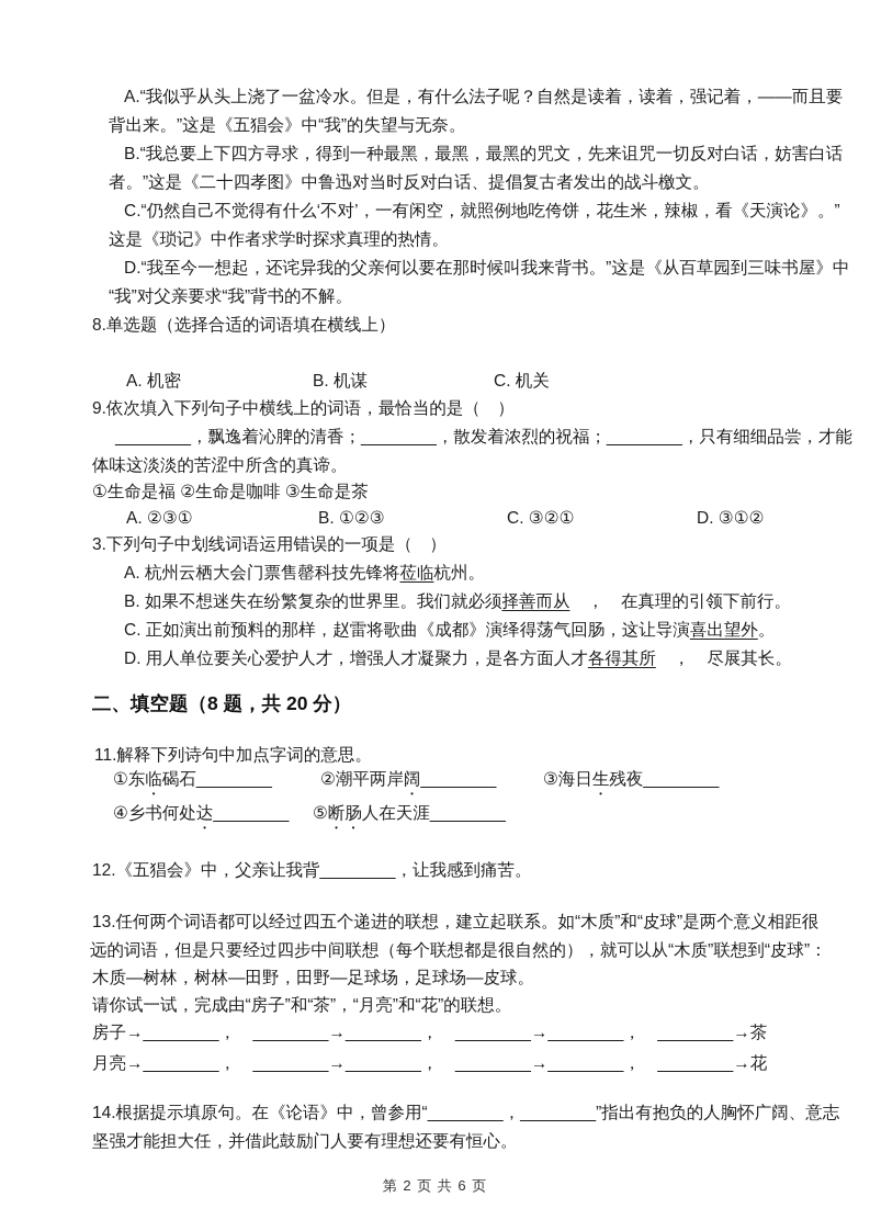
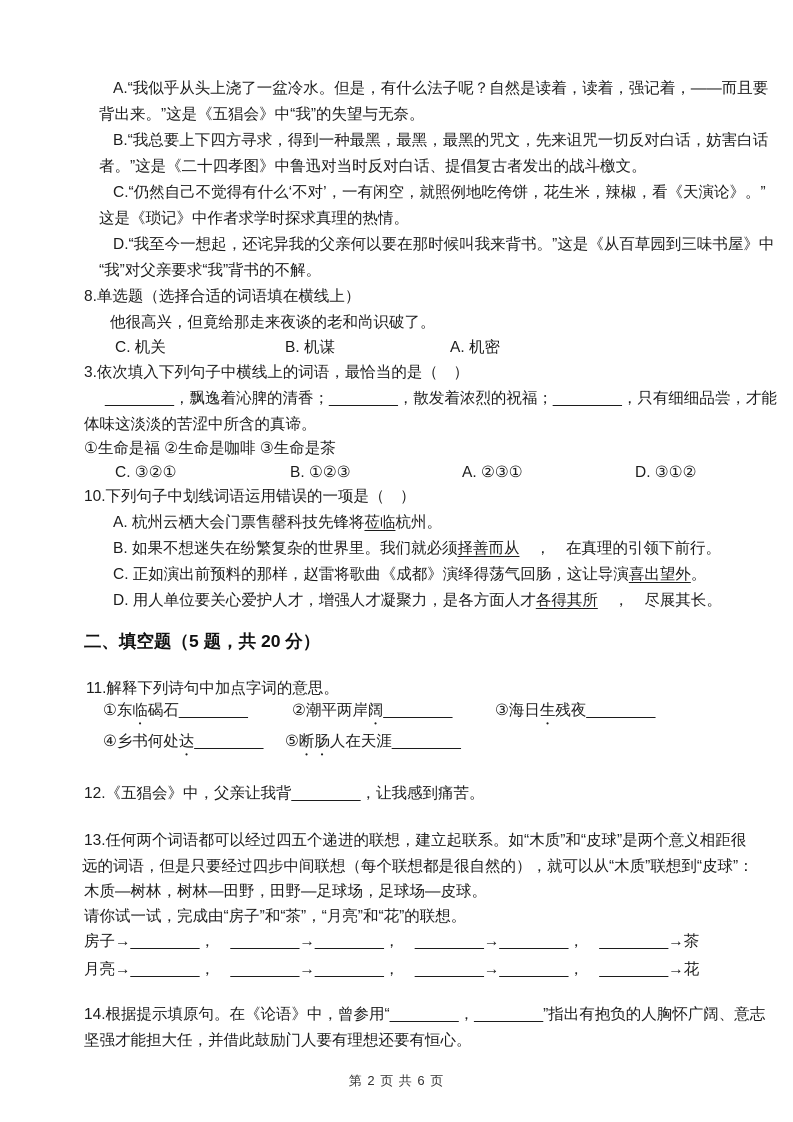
  A.“我似乎从头上浇了一盆冷水。但是，有什么法子呢？自然是读着，读着，强记着，——而且要
  背出来。”这是《五猖会》中“我”的失望与无奈。
  B.“我总要上下四方寻求，得到一种最黑，最黑，最黑的咒文，先来诅咒一切反对白话，妨害白话
  者。”这是《二十四孝图》中鲁迅对当时反对白话、提倡复古者发出的战斗檄文。
  C.“仍然自己不觉得有什么‘不对’，一有闲空，就照例地吃侉饼，花生米，辣椒，看《天演论》。”
  这是《琐记》中作者求学时探求真理的热情。
  D.“我至今一想起，还诧异我的父亲何以要在那时候叫我来背书。”这是《从百草园到三味书屋》中
  “我”对父亲要求“我”背书的不解。
  8.单选题（选择合适的词语填在横线上）
+ 他很高兴，但竟给那走来夜谈的老和尚识破了。
- A. 机密
+ C. 机关
  B. 机谋
- C. 机关
+ A. 机密
- 9.依次填入下列句子中横线上的词语，最恰当的是（ ）
+ 3.依次填入下列句子中横线上的词语，最恰当的是（ ）
  ________，飘逸着沁脾的清香；________，散发着浓烈的祝福；________，只有细细品尝，才能
  体味这淡淡的苦涩中所含的真谛。
  ①生命是福 ②生命是咖啡 ③生命是茶
- A. ②③①
+ C. ③②①
  B. ①②③
- C. ③②①
+ A. ②③①
  D. ③①②
- 3.下列句子中划线词语运用错误的一项是（ ）
+ 10.下列句子中划线词语运用错误的一项是（ ）
  A. 杭州云栖大会门票售罄科技先锋将莅临杭州。
  B. 如果不想迷失在纷繁复杂的世界里。我们就必须择善而从 ， 在真理的引领下前行。
  C. 正如演出前预料的那样，赵雷将歌曲《成都》演绎得荡气回肠，这让导演喜出望外。
  D. 用人单位要关心爱护人才，增强人才凝聚力，是各方面人才各得其所 ， 尽展其长。
- 二、填空题（8 题，共 20 分）
+ 二、填空题（5 题，共 20 分）
  11.解释下列诗句中加点字词的意思。
  ①东临碣石________
  ②潮平两岸阔________
  ③海日生残夜________
  ④乡书何处达________
  ⑤断肠人在天涯________
  12.《五猖会》中，父亲让我背________，让我感到痛苦。
  13.任何两个词语都可以经过四五个递进的联想，建立起联系。如“木质”和“皮球”是两个意义相距很
  远的词语，但是只要经过四步中间联想（每个联想都是很自然的），就可以从“木质”联想到“皮球”：
  木质—树林，树林—田野，田野—足球场，足球场—皮球。
  请你试一试，完成由“房子”和“茶”，“月亮”和“花”的联想。
  房子→________， ________→________， ________→________， ________→茶
  月亮→________， ________→________， ________→________， ________→花
  14.根据提示填原句。在《论语》中，曾参用“________，________”指出有抱负的人胸怀广阔、意志
  坚强才能担大任，并借此鼓励门人要有理想还要有恒心。
  第 2 页 共 6 页
